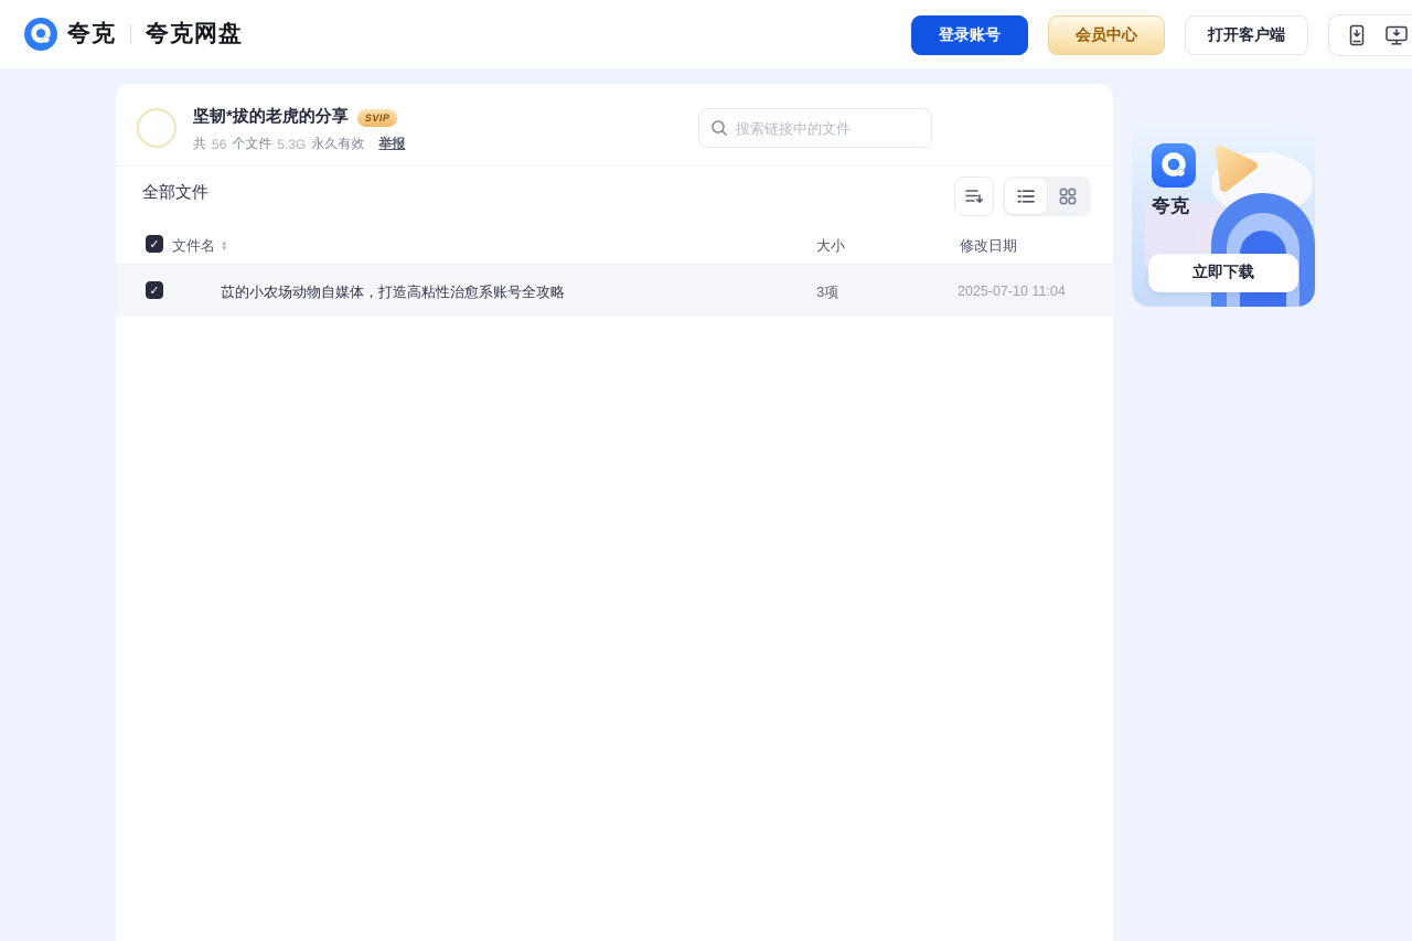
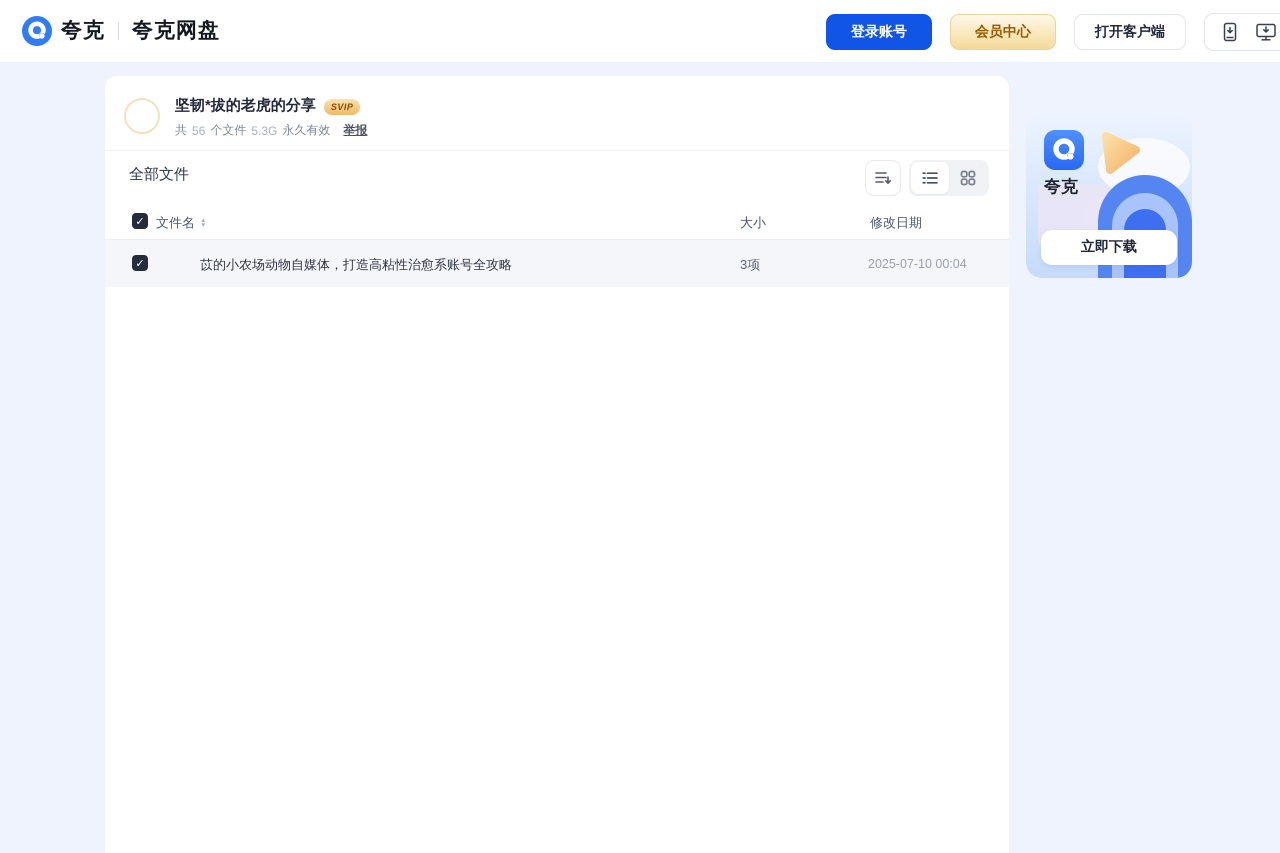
  夸克
  夸克网盘
  登录账号
  会员中心
  打开客户端
  坚韧*拔的老虎的分享
  SVIP
  共
  56
  个文件
  5.3G
  永久有效
  举报
- 搜索链接中的文件
  全部文件
  ✓
  文件名
  大小
  修改日期
  ✓
  苡的小农场动物自媒体，打造高粘性治愈系账号全攻略
  3项
- 2025-07-10 11:04
+ 2025-07-10 00:04
  夸克
  立即下载
